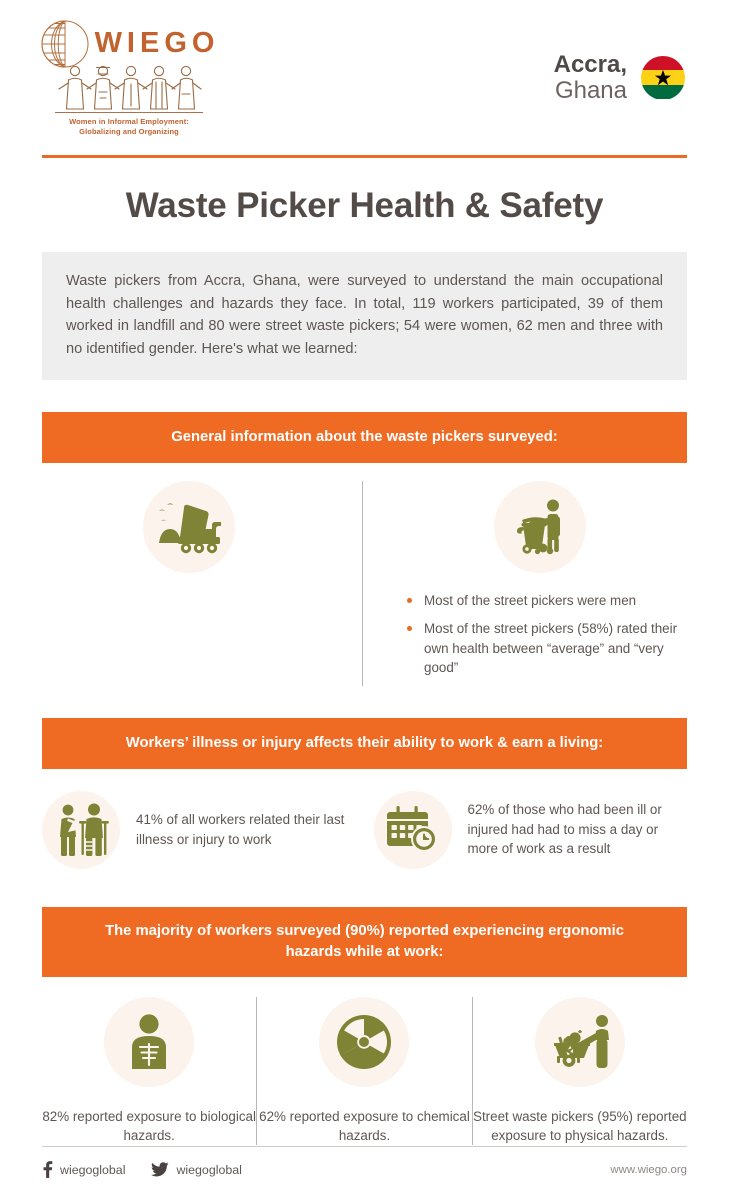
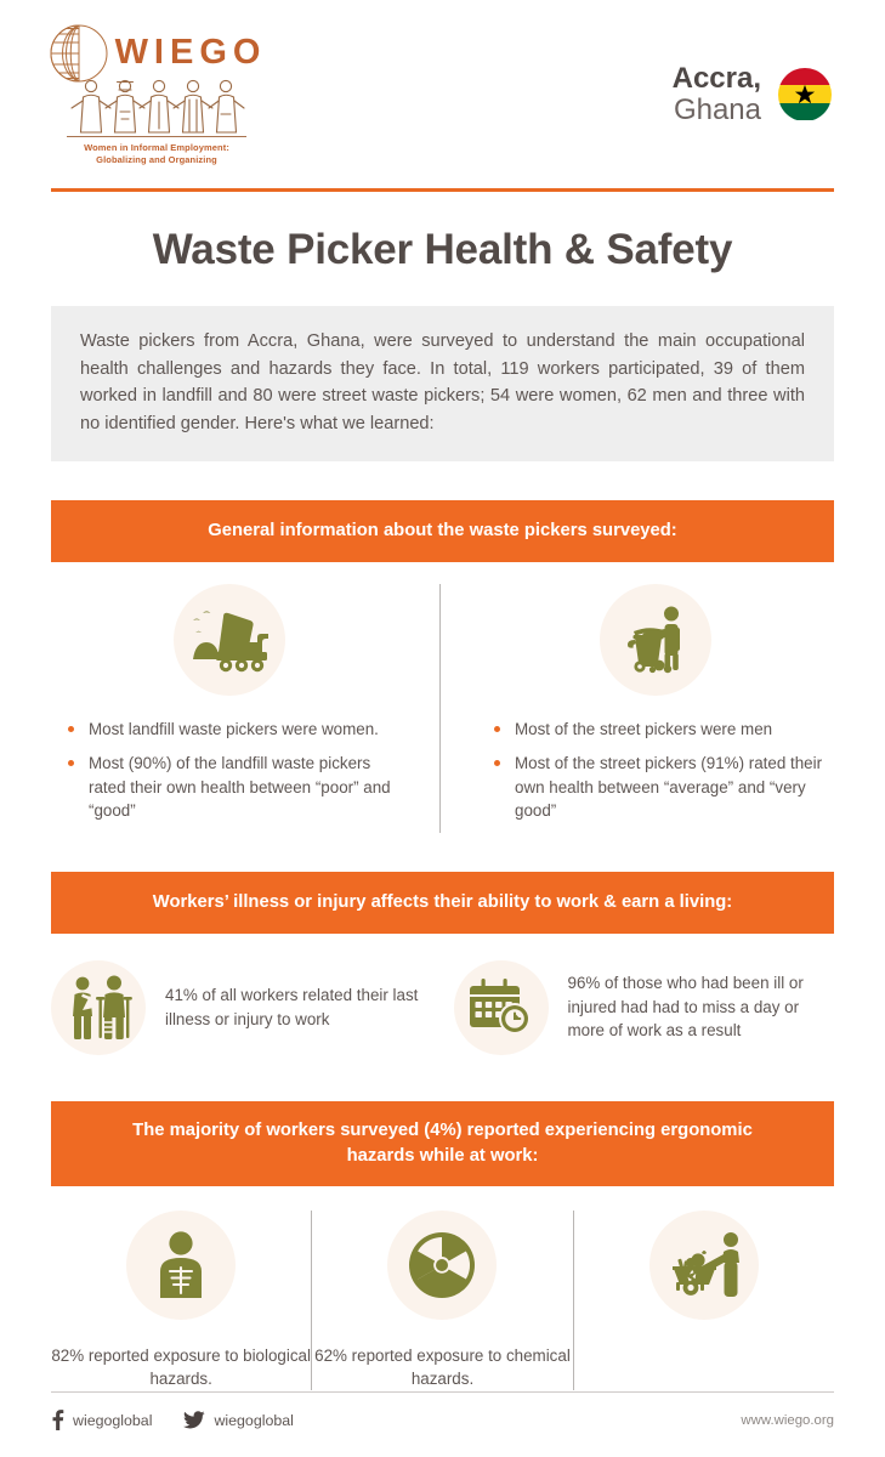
  WIEGO
  Women in Informal Employment:
  Globalizing and Organizing
  Accra,
  Ghana
  Waste Picker Health & Safety
  Waste pickers from Accra, Ghana, were surveyed to understand the main occupational health challenges and hazards they face. In total, 119 workers participated, 39 of them worked in landfill and 80 were street waste pickers; 54 were women, 62 men and three with no identified gender. Here's what we learned:
  General information about the waste pickers surveyed:
+ Most landfill waste pickers were women.
+ Most (90%) of the landfill waste pickers rated their own health between “poor” and “good”
  Most of the street pickers were men
- Most of the street pickers (58%) rated their own health between “average” and “very good”
+ Most of the street pickers (91%) rated their own health between “average” and “very good”
  Workers’ illness or injury affects their ability to work & earn a living:
  41% of all workers related their last illness or injury to work
- 62% of those who had been ill or injured had had to miss a day or more of work as a result
+ 96% of those who had been ill or injured had had to miss a day or more of work as a result
- The majority of workers surveyed (90%) reported experiencing ergonomic hazards while at work:
+ The majority of workers surveyed (4%) reported experiencing ergonomic hazards while at work:
  82% reported exposure to biological hazards.
  62% reported exposure to chemical hazards.
- Street waste pickers (95%) reported exposure to physical hazards.
  wiegoglobal
  wiegoglobal
  www.wiego.org
